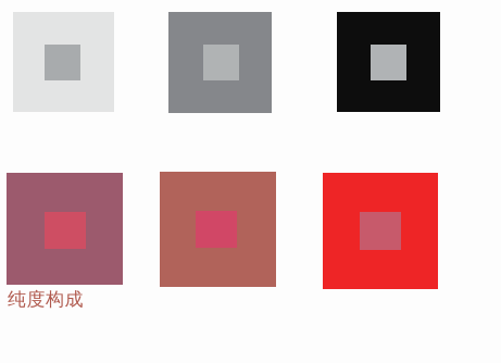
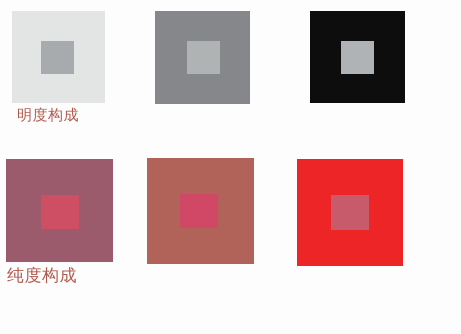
+ 明度构成
  纯度构成
